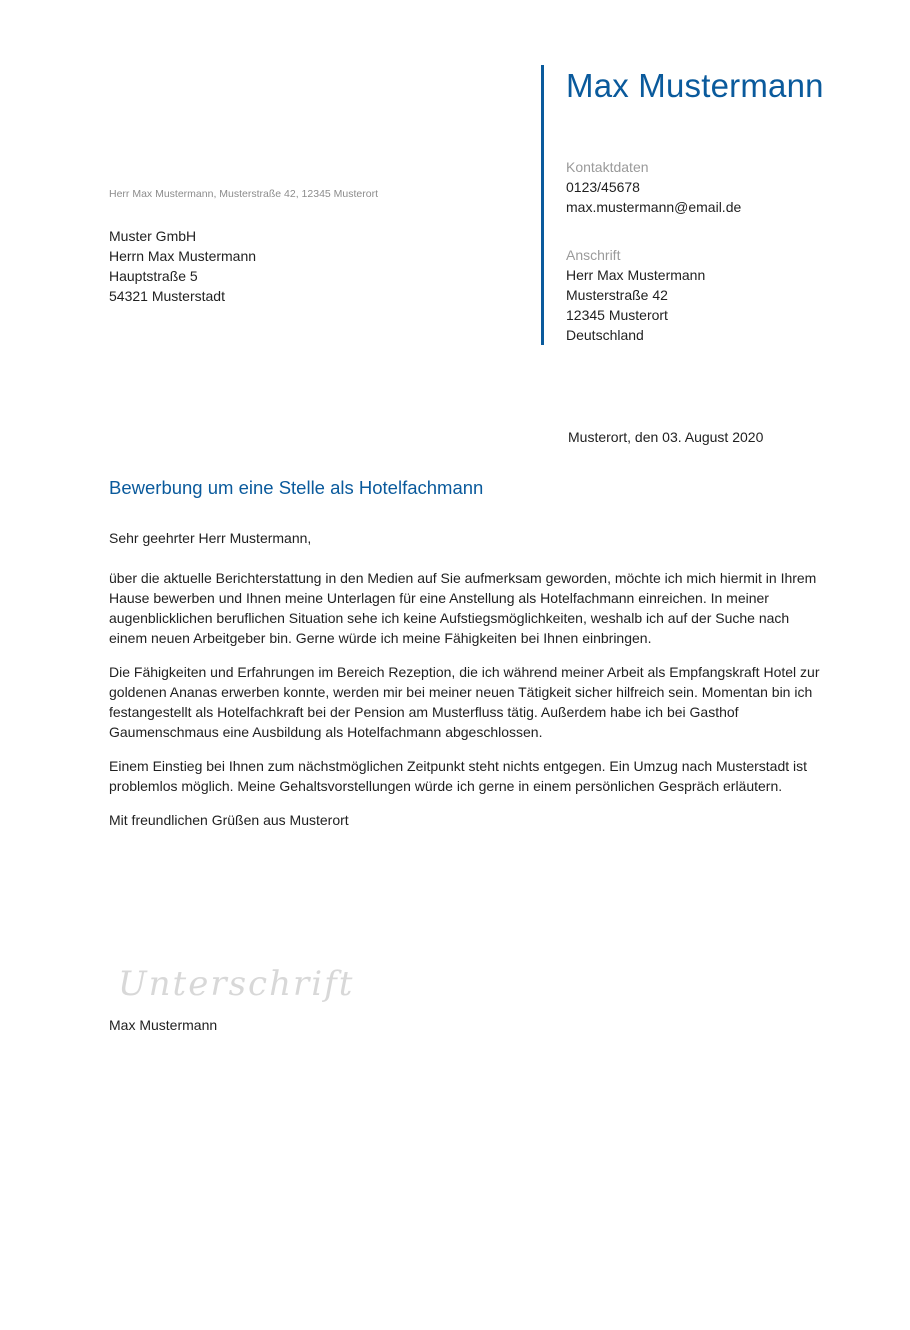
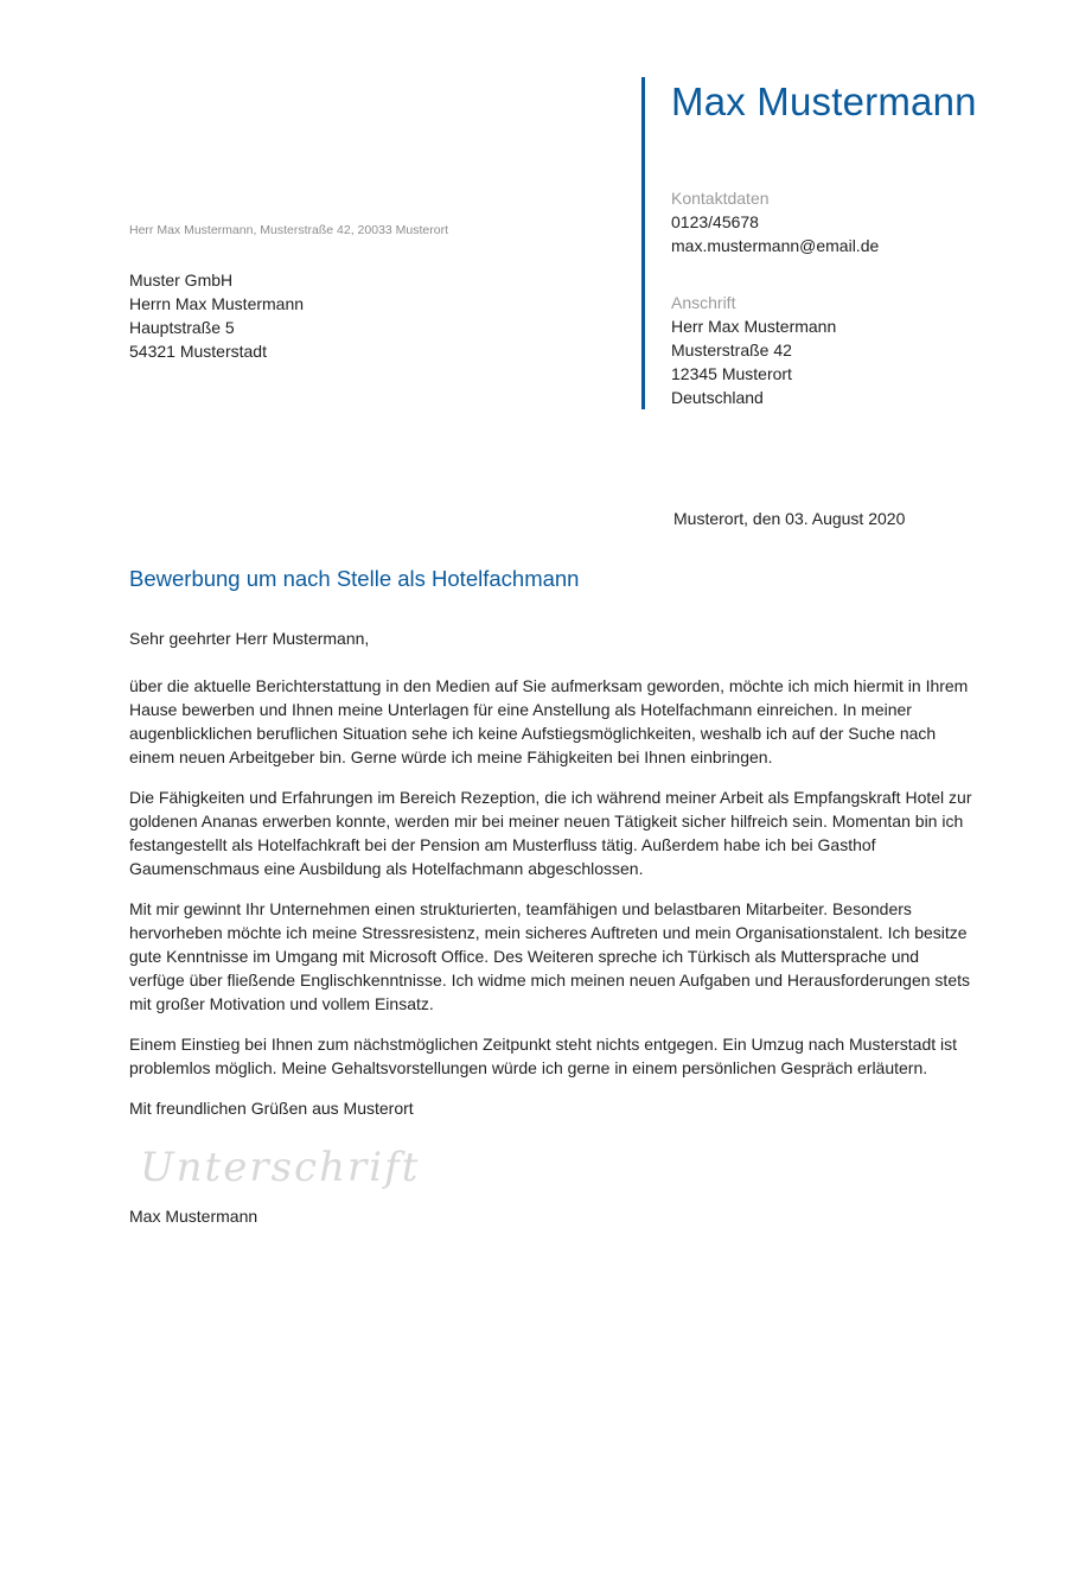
  Max Mustermann
  Kontaktdaten
  0123/45678
  max.mustermann@email.de
  Anschrift
  Herr Max Mustermann
  Musterstraße 42
  12345 Musterort
  Deutschland
- Herr Max Mustermann, Musterstraße 42, 12345 Musterort
+ Herr Max Mustermann, Musterstraße 42, 20033 Musterort
  Muster GmbH
  Herrn Max Mustermann
  Hauptstraße 5
  54321 Musterstadt
  Musterort, den 03. August 2020
- Bewerbung um eine Stelle als Hotelfachmann
+ Bewerbung um nach Stelle als Hotelfachmann
  Sehr geehrter Herr Mustermann,
  über die aktuelle Berichterstattung in den Medien auf Sie aufmerksam geworden, möchte ich mich hiermit in Ihrem Hause bewerben und Ihnen meine Unterlagen für eine Anstellung als Hotelfachmann einreichen. In meiner augenblicklichen beruflichen Situation sehe ich keine Aufstiegsmöglichkeiten, weshalb ich auf der Suche nach einem neuen Arbeitgeber bin. Gerne würde ich meine Fähigkeiten bei Ihnen einbringen.
  Die Fähigkeiten und Erfahrungen im Bereich Rezeption, die ich während meiner Arbeit als Empfangskraft Hotel zur goldenen Ananas erwerben konnte, werden mir bei meiner neuen Tätigkeit sicher hilfreich sein. Momentan bin ich festangestellt als Hotelfachkraft bei der Pension am Musterfluss tätig. Außerdem habe ich bei Gasthof Gaumenschmaus eine Ausbildung als Hotelfachmann abgeschlossen.
+ Mit mir gewinnt Ihr Unternehmen einen strukturierten, teamfähigen und belastbaren Mitarbeiter. Besonders hervorheben möchte ich meine Stressresistenz, mein sicheres Auftreten und mein Organisationstalent. Ich besitze gute Kenntnisse im Umgang mit Microsoft Office. Des Weiteren spreche ich Türkisch als Muttersprache und verfüge über fließende Englischkenntnisse. Ich widme mich meinen neuen Aufgaben und Herausforderungen stets mit großer Motivation und vollem Einsatz.
  Einem Einstieg bei Ihnen zum nächstmöglichen Zeitpunkt steht nichts entgegen. Ein Umzug nach Musterstadt ist problemlos möglich. Meine Gehaltsvorstellungen würde ich gerne in einem persönlichen Gespräch erläutern.
  Mit freundlichen Grüßen aus Musterort
  Unterschrift
  Max Mustermann
